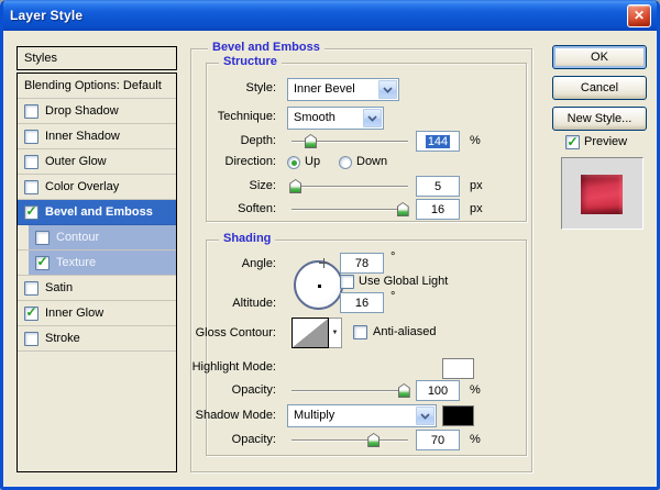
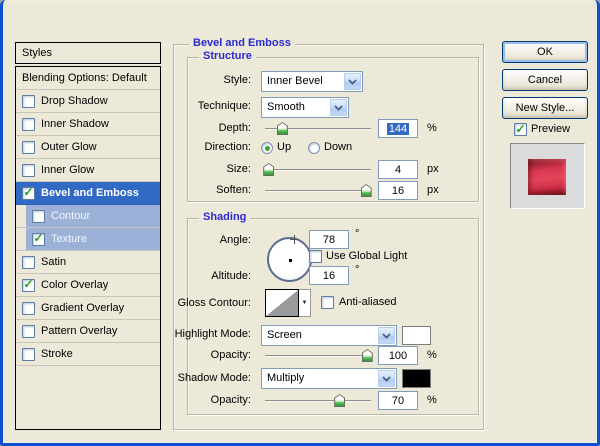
- Layer Style
- ✕
  Styles
  Blending Options: Default
  Drop Shadow
  Inner Shadow
  Outer Glow
- Color Overlay
+ Inner Glow
  ✓
  Bevel and Emboss
  Contour
  ✓
  Texture
  Satin
  ✓
- Inner Glow
+ Color Overlay
+ Gradient Overlay
+ Pattern Overlay
  Stroke
  Bevel and Emboss
  Structure
  Style:
  Inner Bevel
  Technique:
  Smooth
  Depth:
  144
  %
  Direction:
  Up
  Down
  Size:
- 5
+ 4
  px
  Soften:
  16
  px
  Shading
  Angle:
  78
  °
  Use Global Light
  Altitude:
  16
  °
  Gloss Contour:
  Anti-aliased
  Highlight Mode:
+ Screen
  Opacity:
  100
  %
  Shadow Mode:
  Multiply
  Opacity:
  70
  %
  OK
  Cancel
  New Style...
  ✓
  Preview
